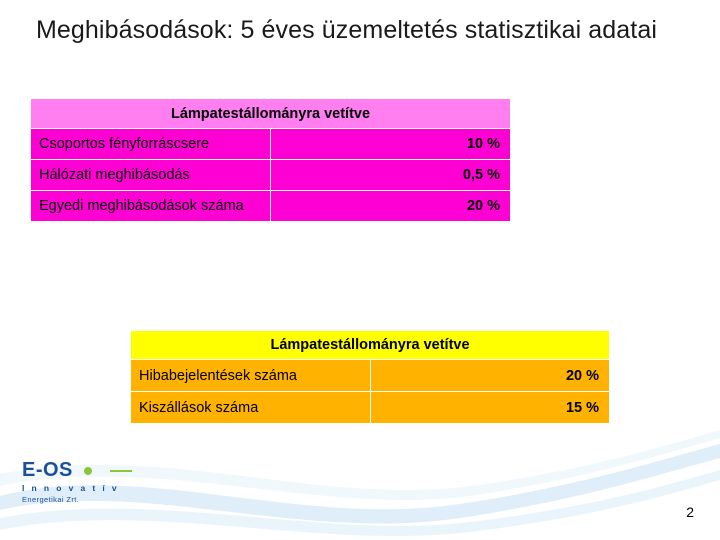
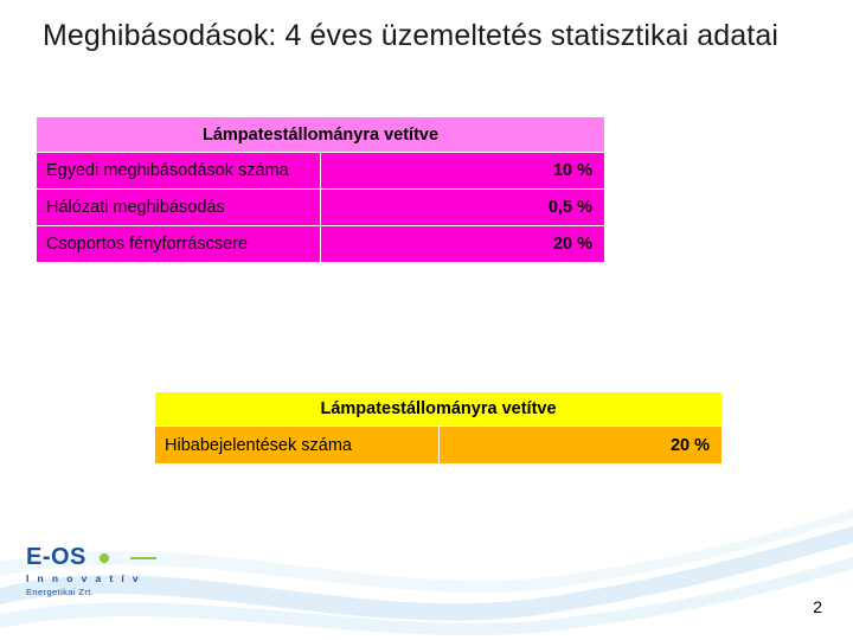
- Meghibásodások: 5 éves üzemeltetés statisztikai adatai
+ Meghibásodások: 4 éves üzemeltetés statisztikai adatai
  Lámpatestállományra vetítve
- Csoportos fényforráscsere	10 %
+ Egyedi meghibásodások száma	10 %
  Hálózati meghibásodás	0,5 %
- Egyedi meghibásodások száma	20 %
+ Csoportos fényforráscsere	20 %
  Lámpatestállományra vetítve
  Hibabejelentések száma	20 %
- Kiszállások száma	15 %
  E-OS
  I n n o v a t í v
  Energetikai Zrt.
  2
